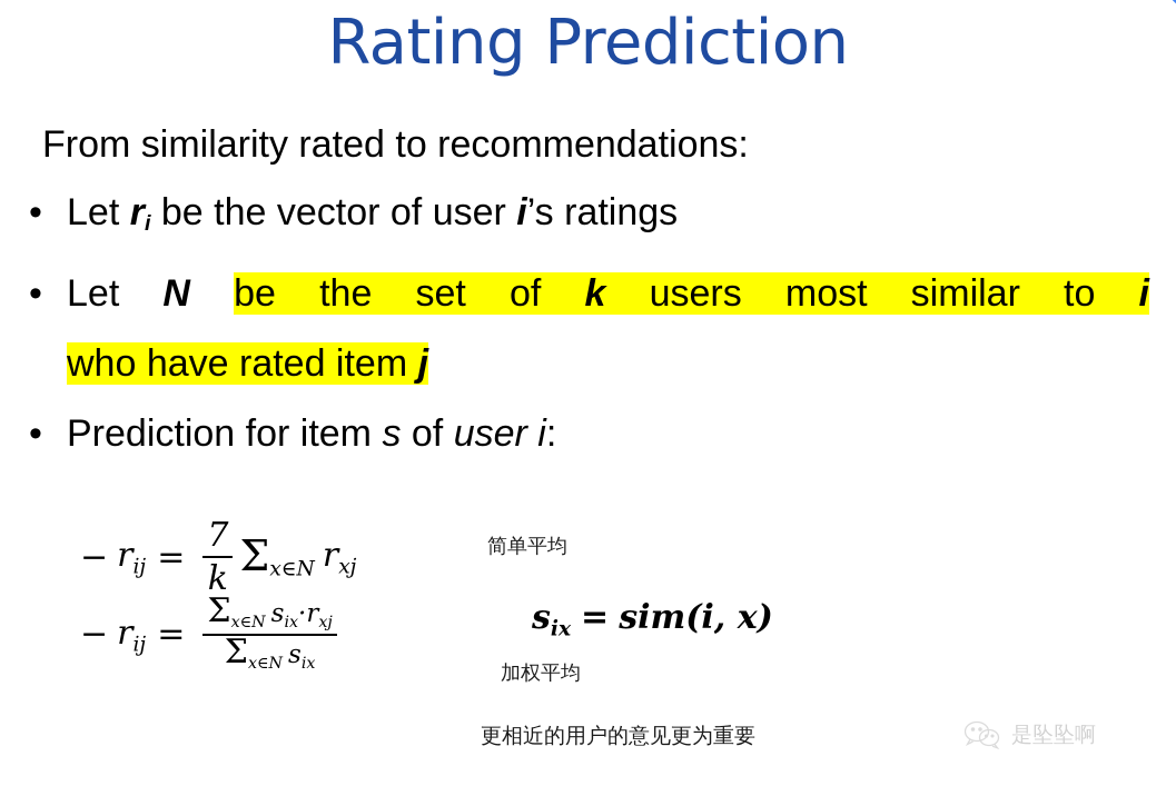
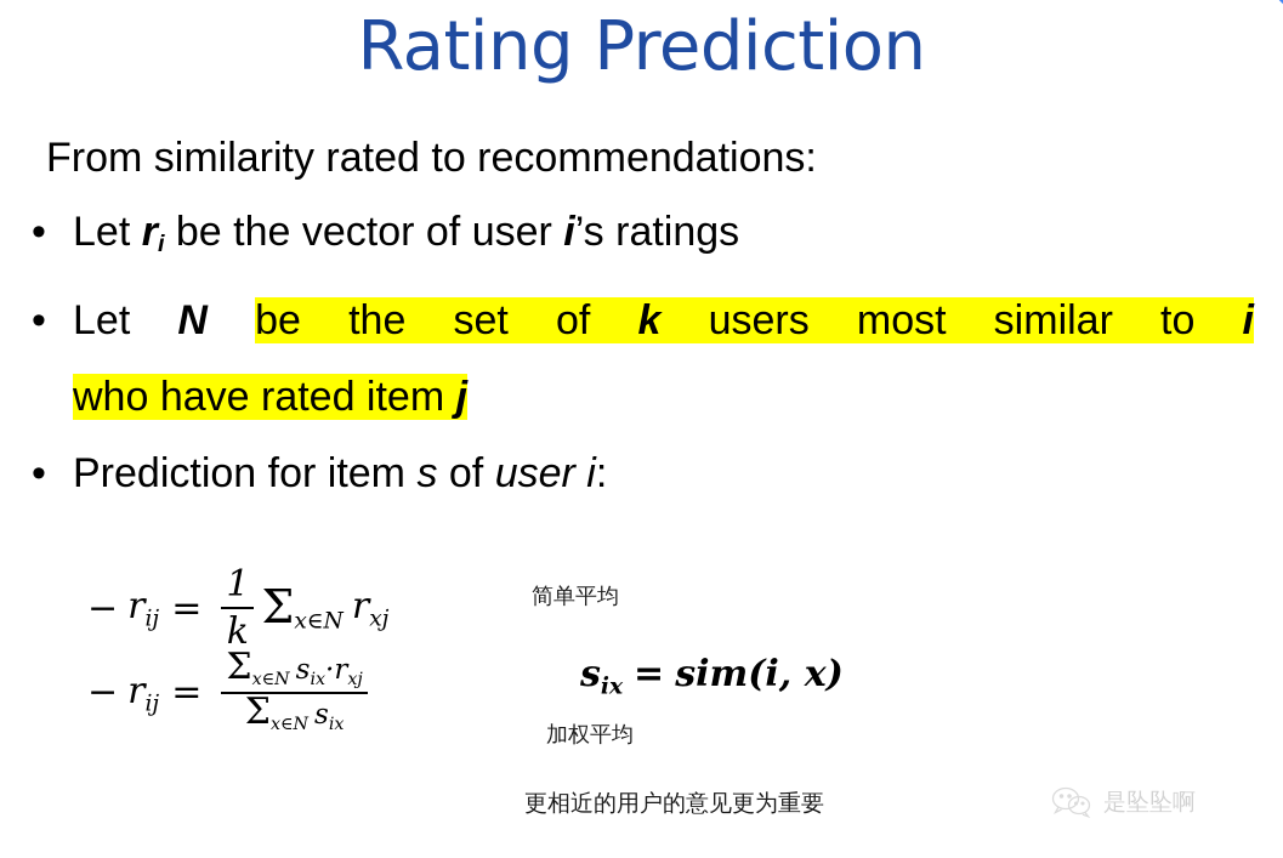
  Rating Prediction
  From similarity rated to recommendations:
  •
  Let ri be the vector of user i’s ratings
  •
  Let N be the set of k users most similar to i
  who have rated item j
  •
  Prediction for item s of user i:
  −
  rij
  =
- 7
+ 1
  k
  Σx∈N
  rxj
  −
  rij
  =
  Σx∈Nsix·rxj
  Σx∈Nsix
  six= sim(i, x)
  简单平均
  加权平均
  更相近的用户的意见更为重要
  是坠坠啊
